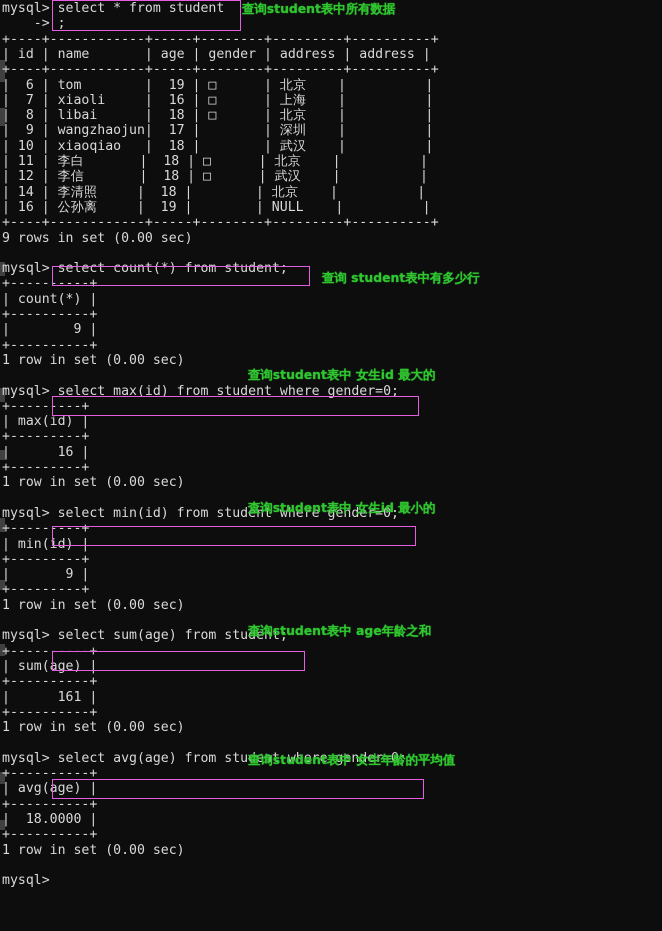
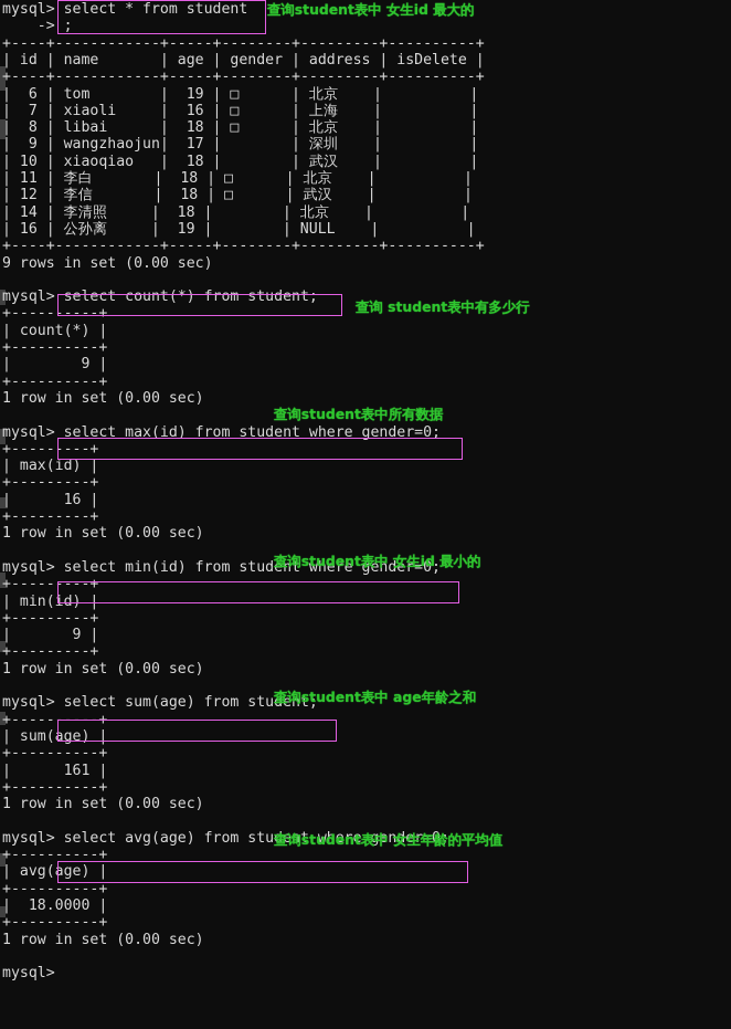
  mysql> select * from student
  -> ;
  +----+------------+-----+--------+---------+----------+
- | id | name | age | gender | address | address |
+ | id | name | age | gender | address | isDelete |
  +----+------------+-----+--------+---------+----------+
  | 6 | tom | 19 | □ | 北京 | |
  | 7 | xiaoli | 16 | □ | 上海 | |
  | 8 | libai | 18 | □ | 北京 | |
  | 9 | wangzhaojun| 17 | | 深圳 | |
  | 10 | xiaoqiao | 18 | | 武汉 | |
  | 11 | 李白 | 18 | □ | 北京 | |
  | 12 | 李信 | 18 | □ | 武汉 | |
  | 14 | 李清照 | 18 | | 北京 | |
  | 16 | 公孙离 | 19 | | NULL | |
  +----+------------+-----+--------+---------+----------+
  9 rows in set (0.00 sec)
  mysql> select count(*) from student;
  +----------+
  | count(*) |
  +----------+
  | 9 |
  +----------+
  1 row in set (0.00 sec)
  mysql> select max(id) from student where gender=0;
  +---------+
  | max(id) |
  +---------+
  | 16 |
  +---------+
  1 row in set (0.00 sec)
  mysql> select min(id) from student where gender=0;
  +---------+
  | min(id) |
  +---------+
  | 9 |
  +---------+
  1 row in set (0.00 sec)
  mysql> select sum(age) from student;
  +----------+
  | sum(age) |
  +----------+
  | 161 |
  +----------+
  1 row in set (0.00 sec)
  mysql> select avg(age) from student where gender=0;
  +----------+
  | avg(age) |
  +----------+
  | 18.0000 |
  +----------+
  1 row in set (0.00 sec)
  mysql>
- 查询student表中所有数据
+ 查询student表中 女生id 最大的
  查询 student表中有多少行
- 查询student表中 女生id 最大的
+ 查询student表中所有数据
  查询student表中 女生id 最小的
  查询student表中 age年龄之和
  查询student表中 女生年龄的平均值
